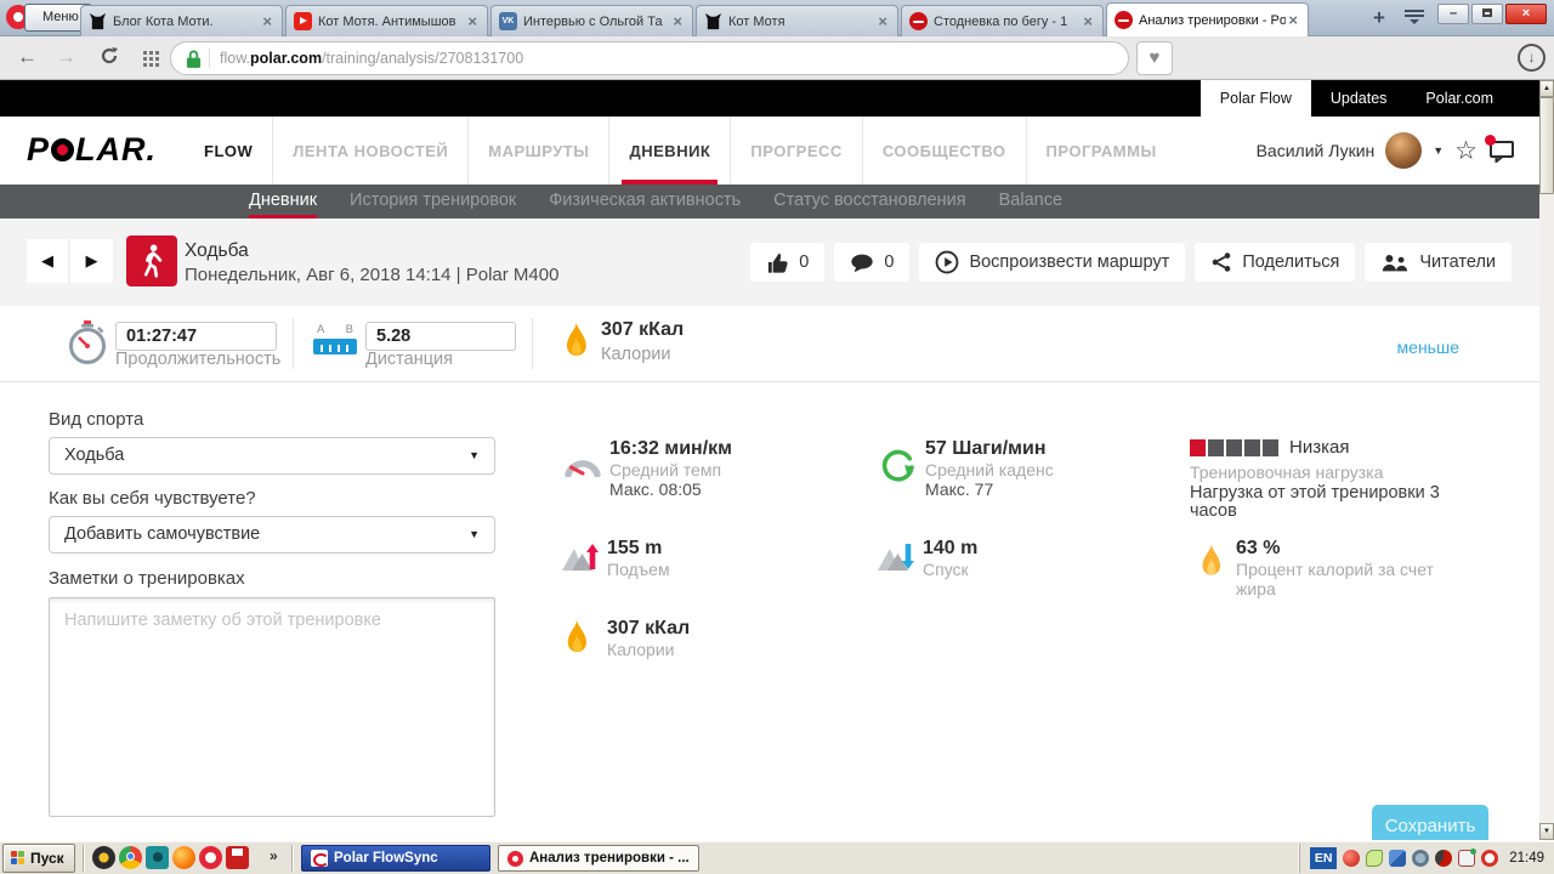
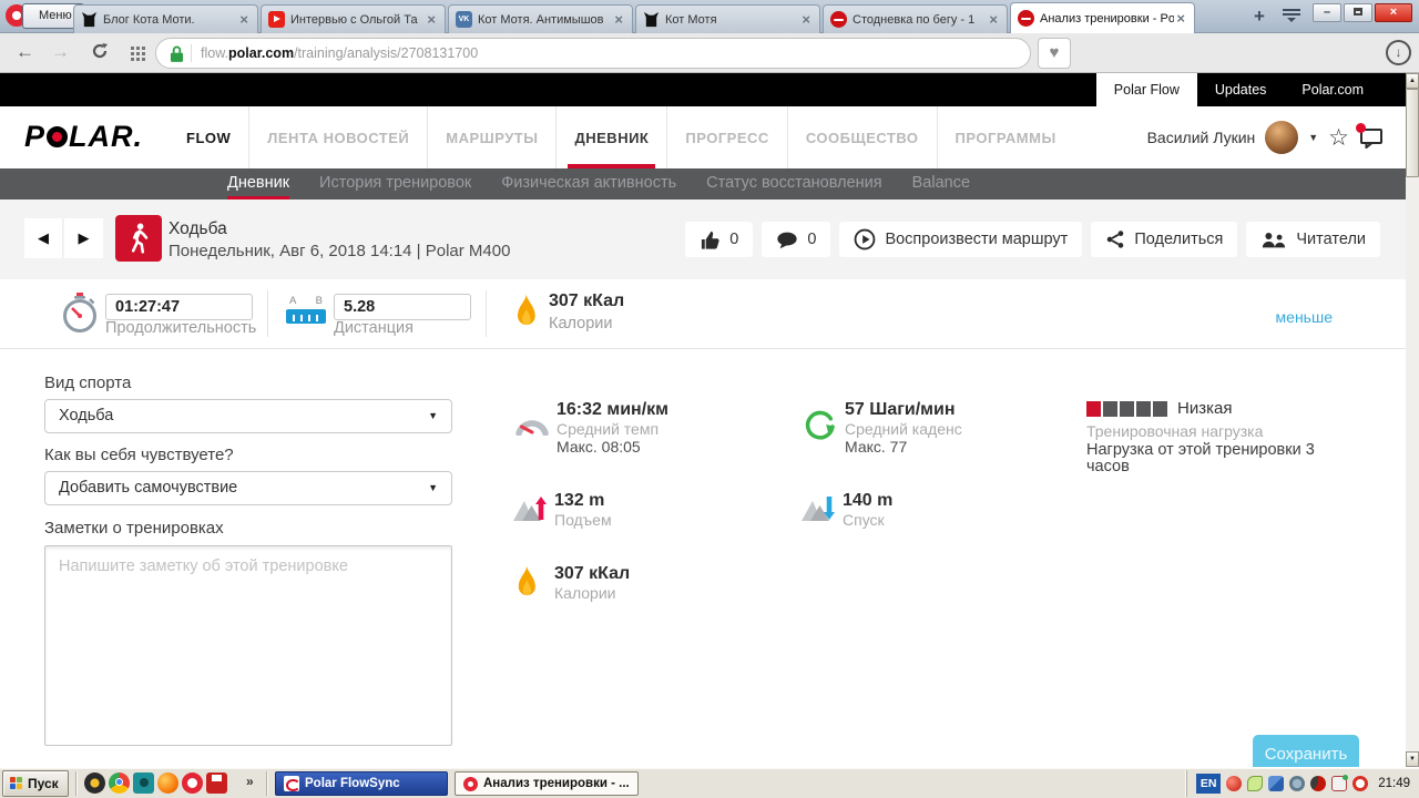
  Меню
  Блог Кота Моти.
  ×
- Кот Мотя. Антимышов
+ Интервью с Ольгой Та
  ×
- Интервью с Ольгой Та
+ Кот Мотя. Антимышов
  ×
  Кот Мотя
  ×
  Стодневка по бегу - 1
  ×
  Анализ тренировки - Po
  ×
  +
  –
  ×
  ←
  →
  flow.polar.com/training/analysis/2708131700
  ♥
  ↓
  Polar Flow
  Updates
  Polar.com
  P
  LAR.
  FLOW
  ЛЕНТА НОВОСТЕЙ
  МАРШРУТЫ
  ДНЕВНИК
  ПРОГРЕСС
  СООБЩЕСТВО
  ПРОГРАММЫ
  Василий Лукин
  ▼
  ☆
  Дневник
  История тренировок
  Физическая активность
  Статус восстановления
  Balance
  ◀
  ▶
  Ходьба
  Понедельник, Авг 6, 2018 14:14 | Polar M400
  0
  0
  Воспроизвести маршрут
  Поделиться
  Читатели
  01:27:47
  Продолжительность
  A
  B
  5.28
  Дистанция
  307 кКал
  Калории
  меньше
  Вид спорта
  Ходьба
  ▼
  Как вы себя чувствуете?
  Добавить самочувствие
  ▼
  Заметки о тренировках
  Напишите заметку об этой тренировке
  16:32 мин/км
  Средний темп
  Макс. 08:05
  57 Шаги/мин
  Средний каденс
  Макс. 77
  Низкая
  Тренировочная нагрузка
  Нагрузка от этой тренировки 3 часов
- 155 m
+ 132 m
  Подъем
  140 m
  Спуск
- 63 %
- Процент калорий за счет жира
  307 кКал
  Калории
  Сохранить
  Пуск
  »
  Polar FlowSync
  Анализ тренировки - ...
  EN
  21:49
